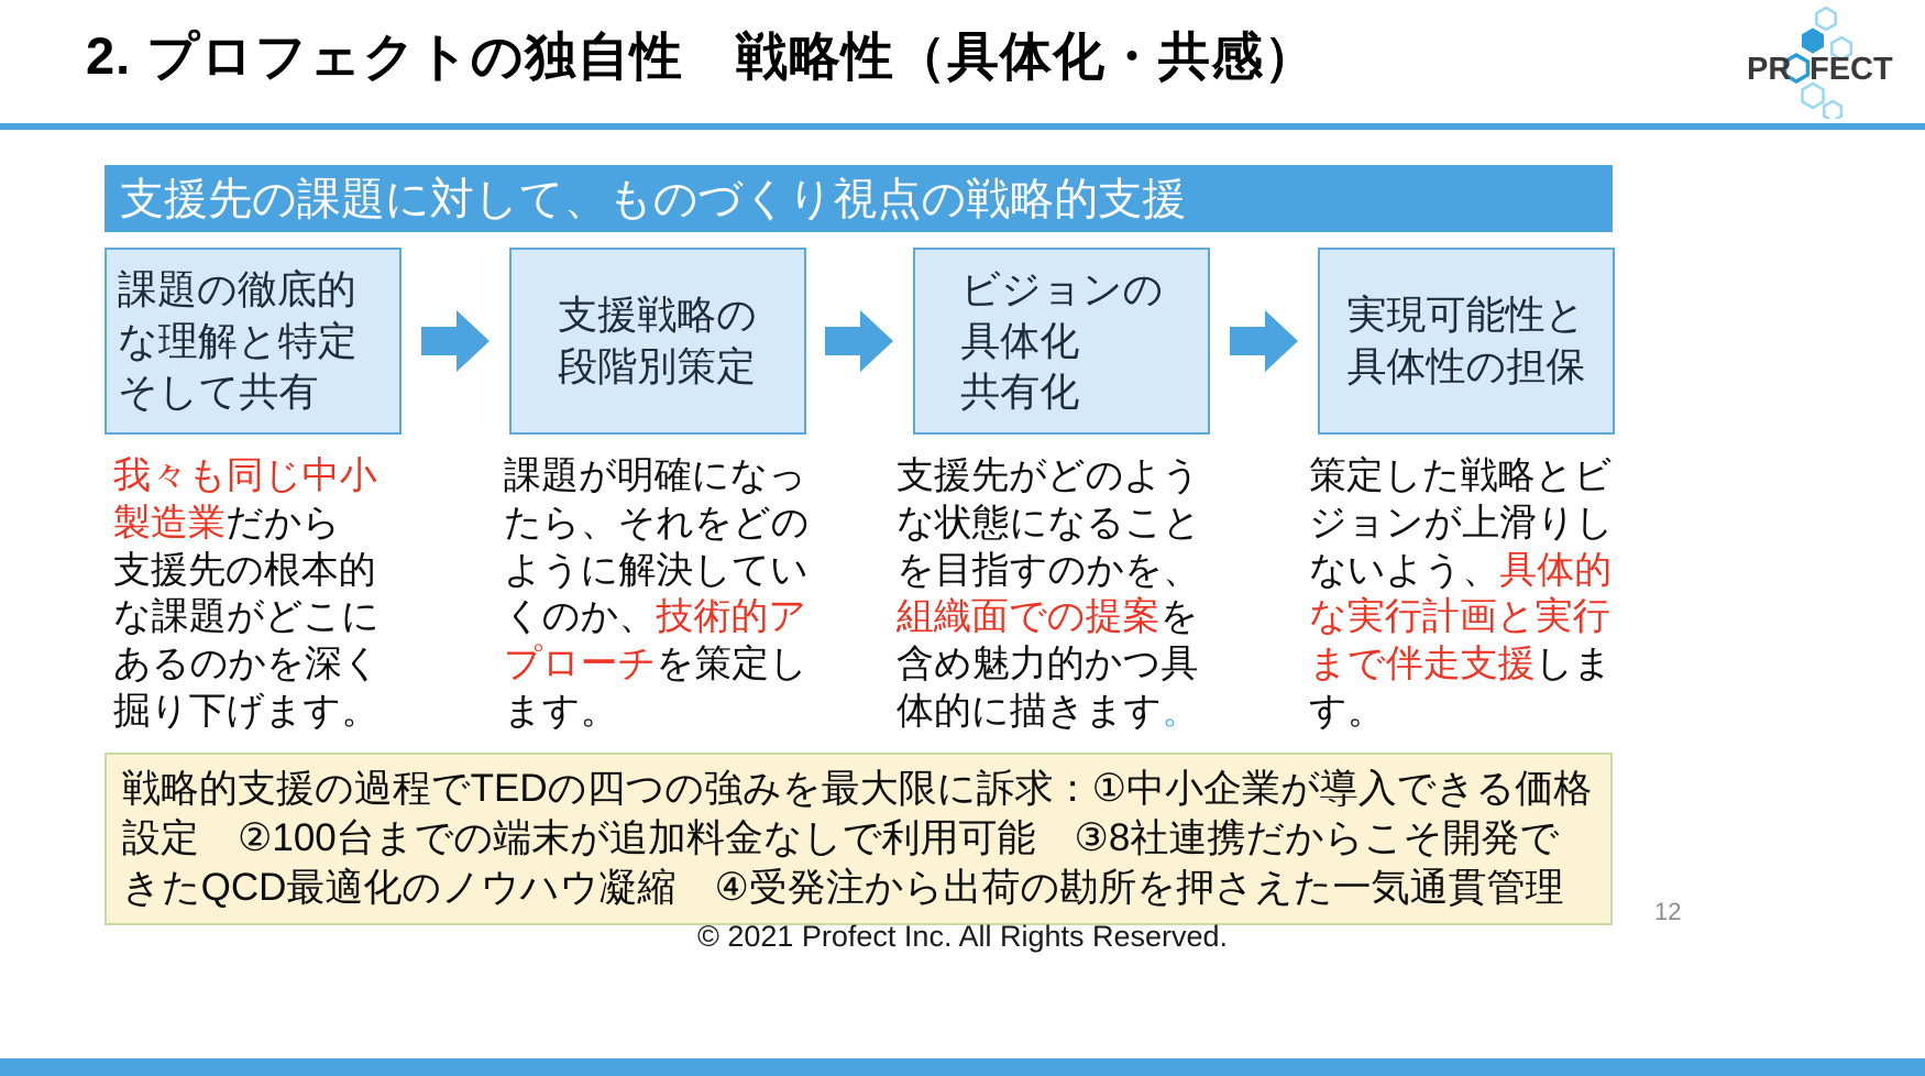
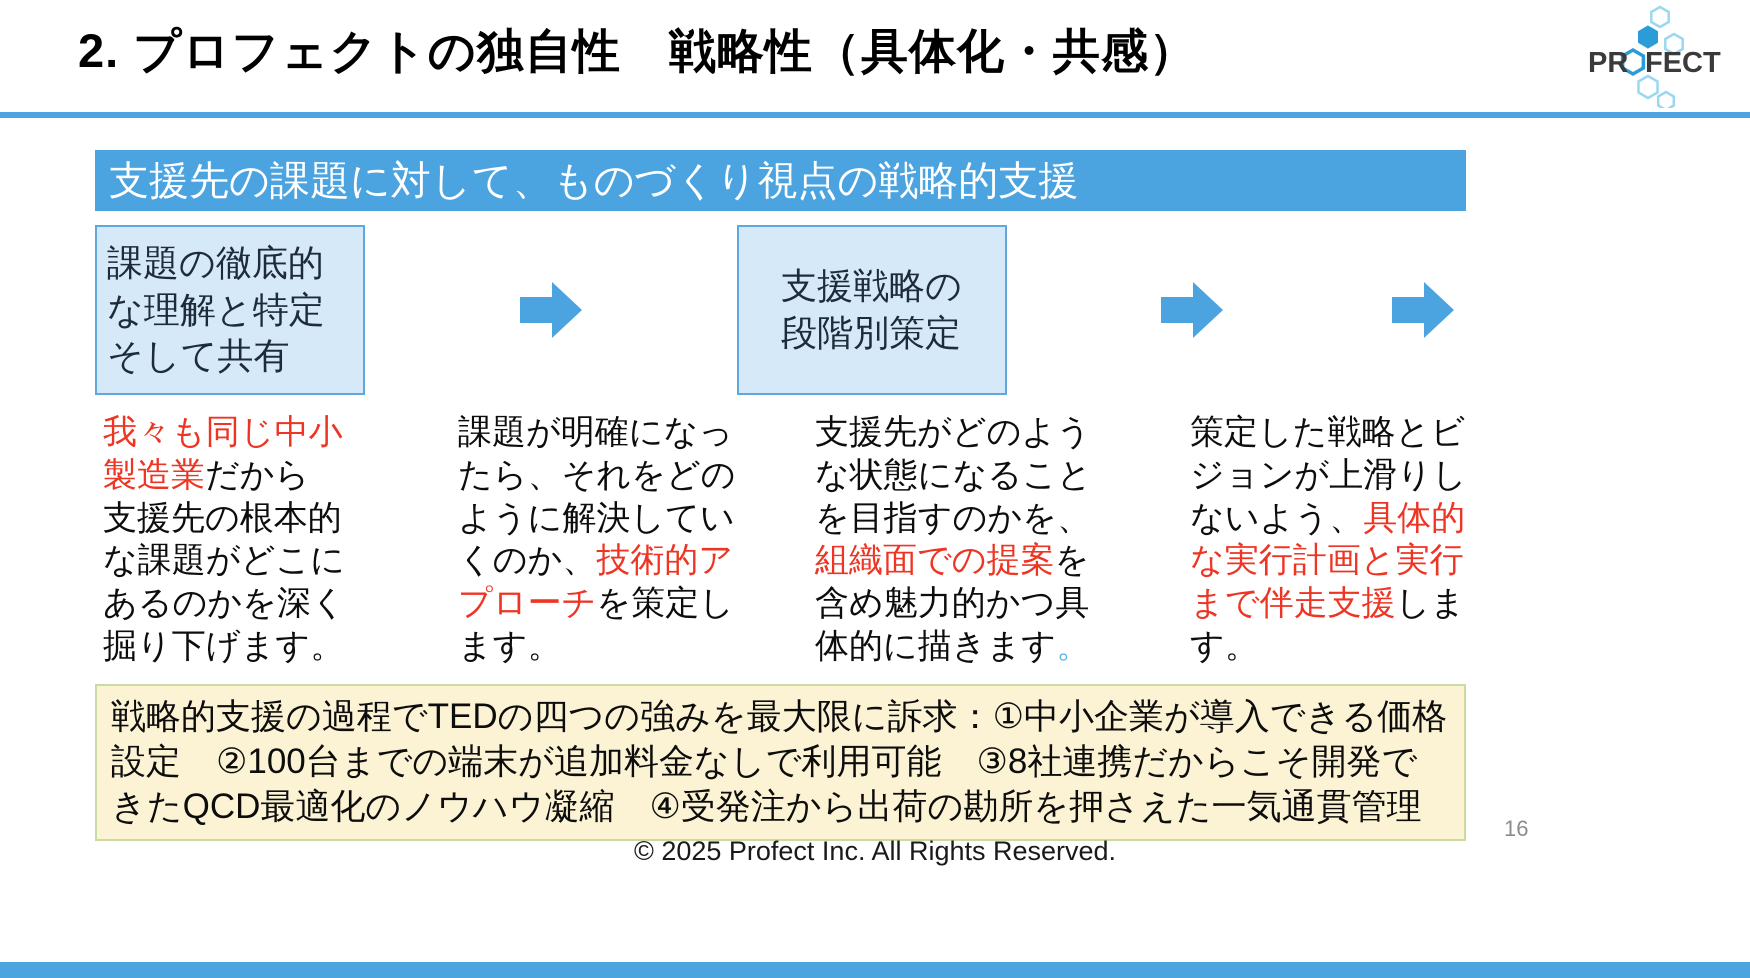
  2. プロフェクトの独自性 戦略性（具体化・共感）
  PR
  FECT
  支援先の課題に対して、ものづくり視点の戦略的支援
  課題の徹底的
  な理解と特定
  そして共有
  支援戦略の
  段階別策定
- ビジョンの
- 具体化
- 共有化
- 実現可能性と
- 具体性の担保
  我々も同じ中小製造業だから
  支援先の根本的な課題がどこにあるのかを深く掘り下げます。
  課題が明確になったら、それをどのように解決していくのか、技術的アプローチを策定します。
  支援先がどのような状態になることを目指すのかを、組織面での提案を含め魅力的かつ具体的に描きます。
  策定した戦略とビジョンが上滑りしないよう、具体的な実行計画と実行まで伴走支援します。
  戦略的支援の過程でTEDの四つの強みを最大限に訴求：①中小企業が導入できる価格設定 ②100台までの端末が追加料金なしで利用可能 ③8社連携だからこそ開発できたQCD最適化のノウハウ凝縮 ④受発注から出荷の勘所を押さえた一気通貫管理
- © 2021 Profect Inc. All Rights Reserved.
+ © 2025 Profect Inc. All Rights Reserved.
- 12
+ 16
